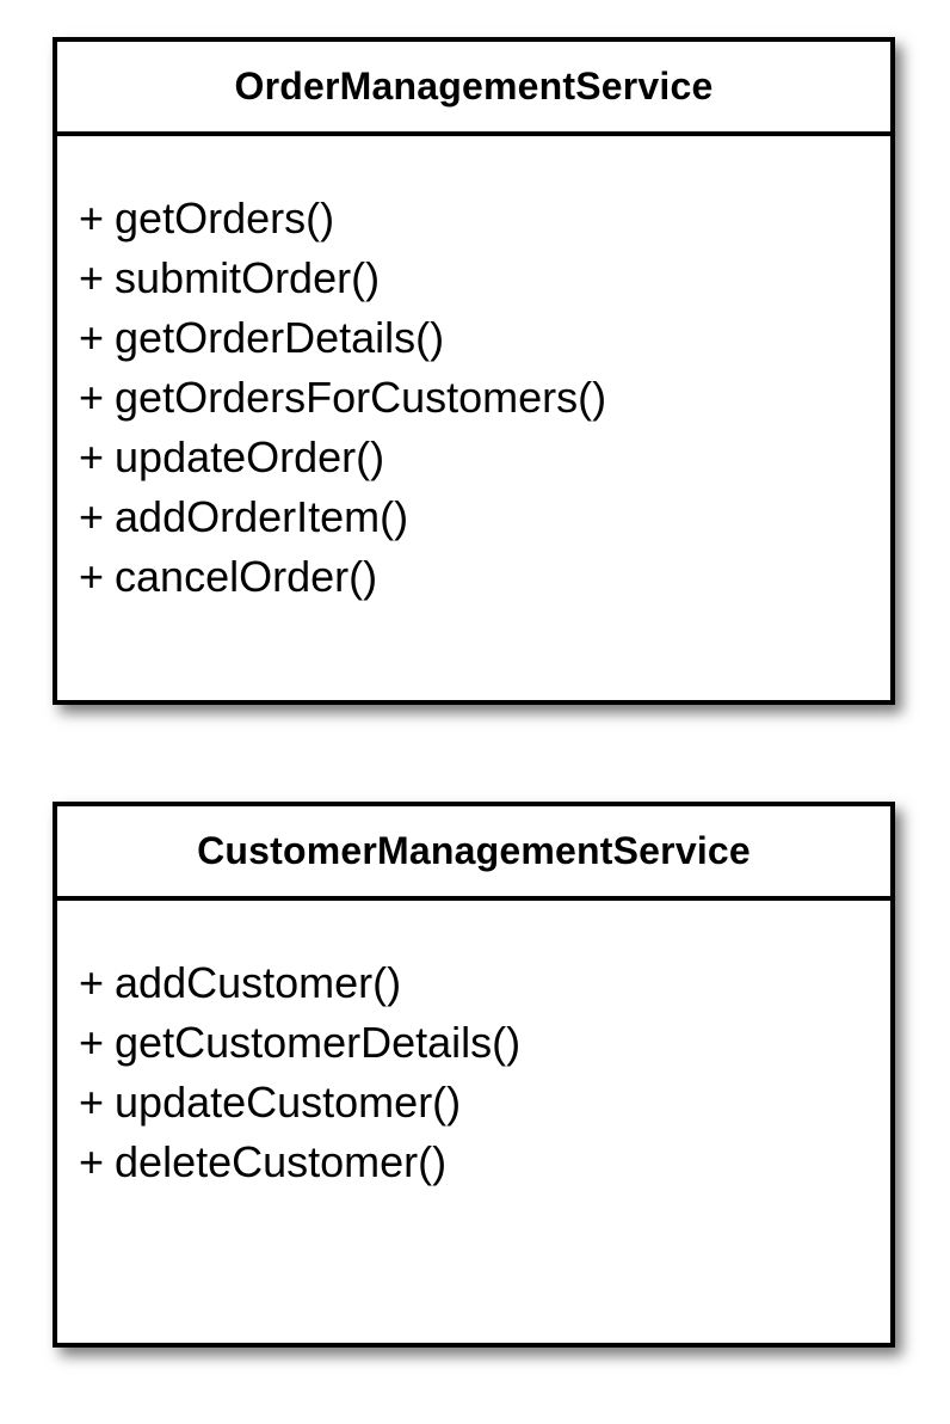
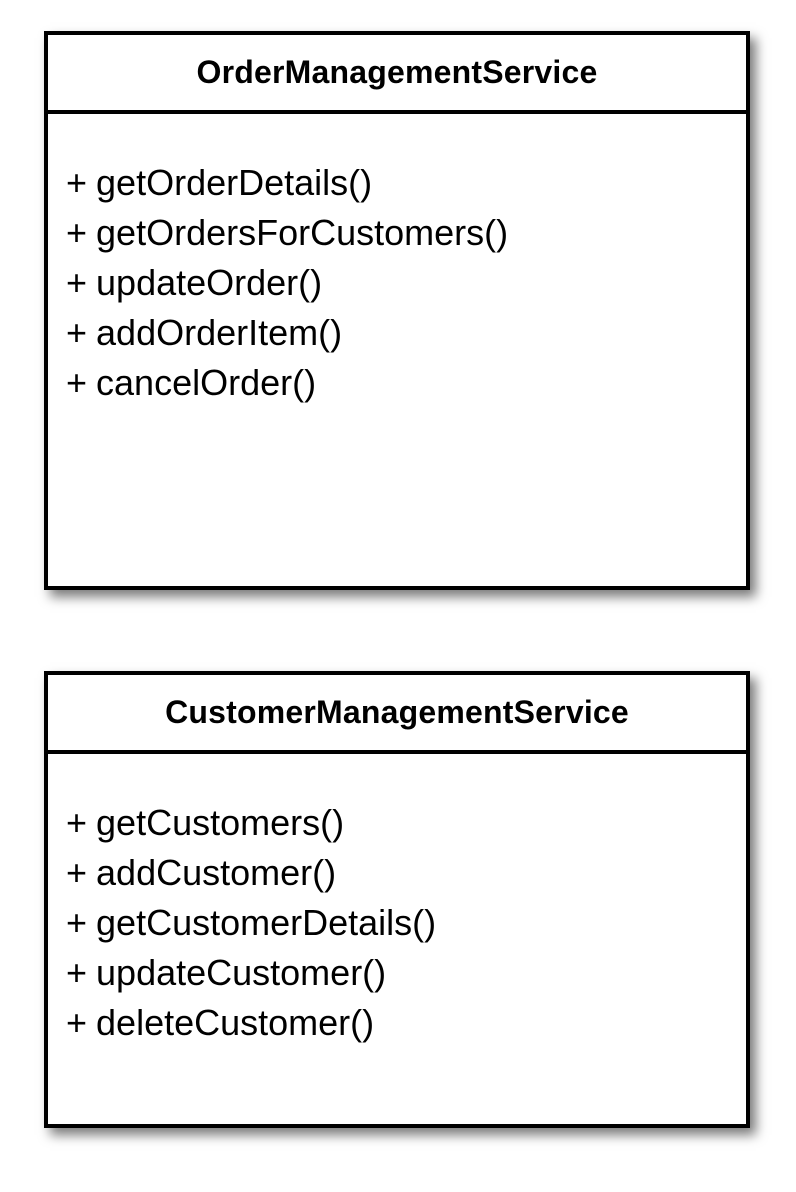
  OrderManagementService
- + getOrders()
- + submitOrder()
  + getOrderDetails()
  + getOrdersForCustomers()
  + updateOrder()
  + addOrderItem()
  + cancelOrder()
  CustomerManagementService
+ + getCustomers()
  + addCustomer()
  + getCustomerDetails()
  + updateCustomer()
  + deleteCustomer()
